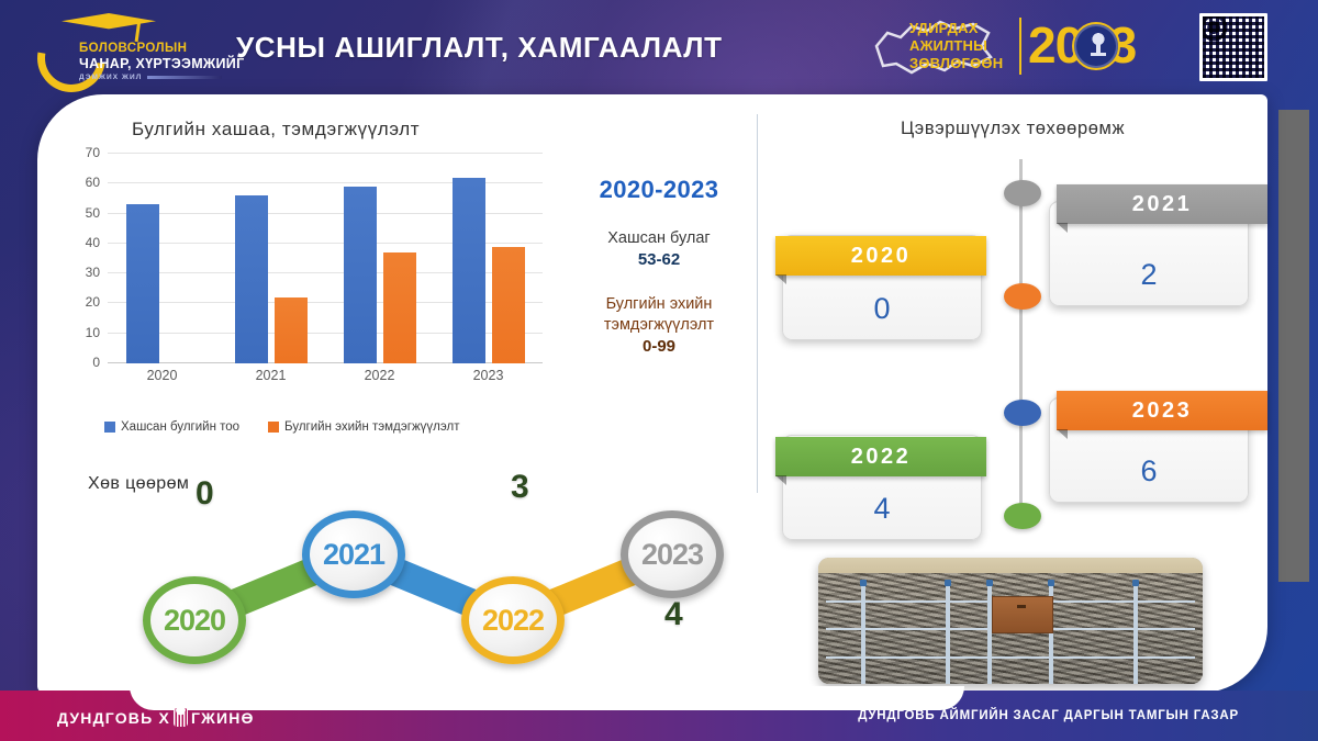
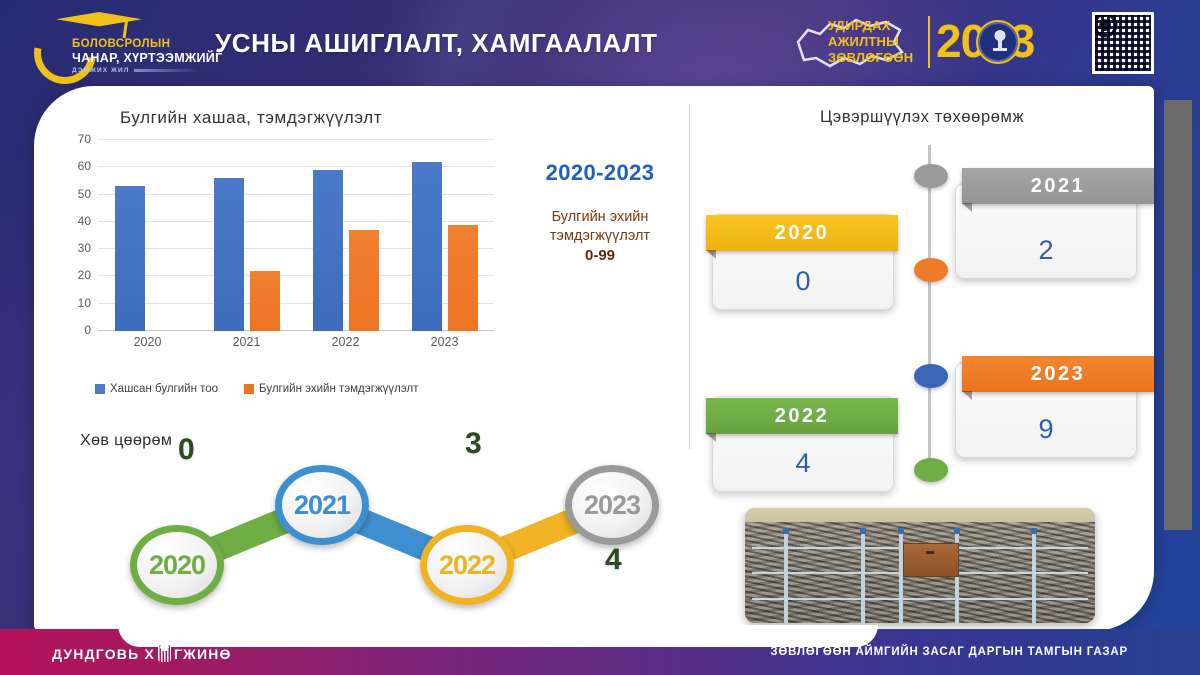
  БОЛОВСРОЛЫН
  ЧАНАР, ХҮРТЭЭМЖИЙ
  УСНЫ АШИГЛАЛТ, ХАМГААЛАЛТ
  УДИРДАХ
  АЖИЛТНЫ
  ЗӨВЛӨГӨӨН
  203
  Булгийн хашаа, тэмдэгжүүлэлт
  0
  10
  20
  30
  40
  50
  60
  70
  2020
  2021
  2022
  2023
  Хашсан булгийн тоо
  Булгийн эхийн тэмдэгжүүлэлт
  2020-2023
- Хашсан булаг
- 53-62
  Булгийн эхийн тэмдэгжүүлэлт
  0-99
  Хөв цөөрөм
  2020
  2021
  2022
  2023
  0
  3
  4
  Цэвэршүүлэх төхөөрөмж
  0
  2020
  2
  2021
  4
  2022
- 6
+ 9
  2023
  ДУНДГОВЬ Х
  ГЖИНӨ
- ДУНДГОВЬ АЙМГИЙН ЗАСАГ ДАРГЫН ТАМГЫН ГАЗАР
+ ЗӨВЛӨГӨӨН АЙМГИЙН ЗАСАГ ДАРГЫН ТАМГЫН ГАЗАР
